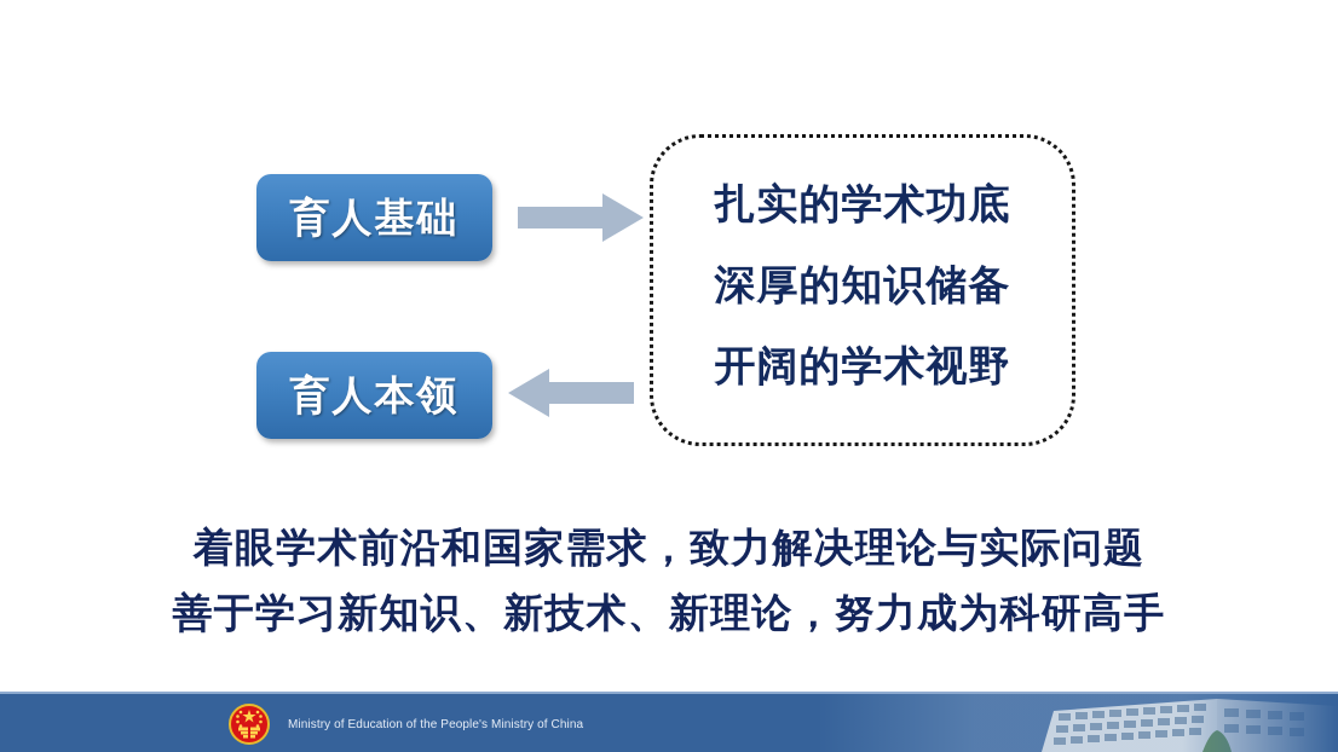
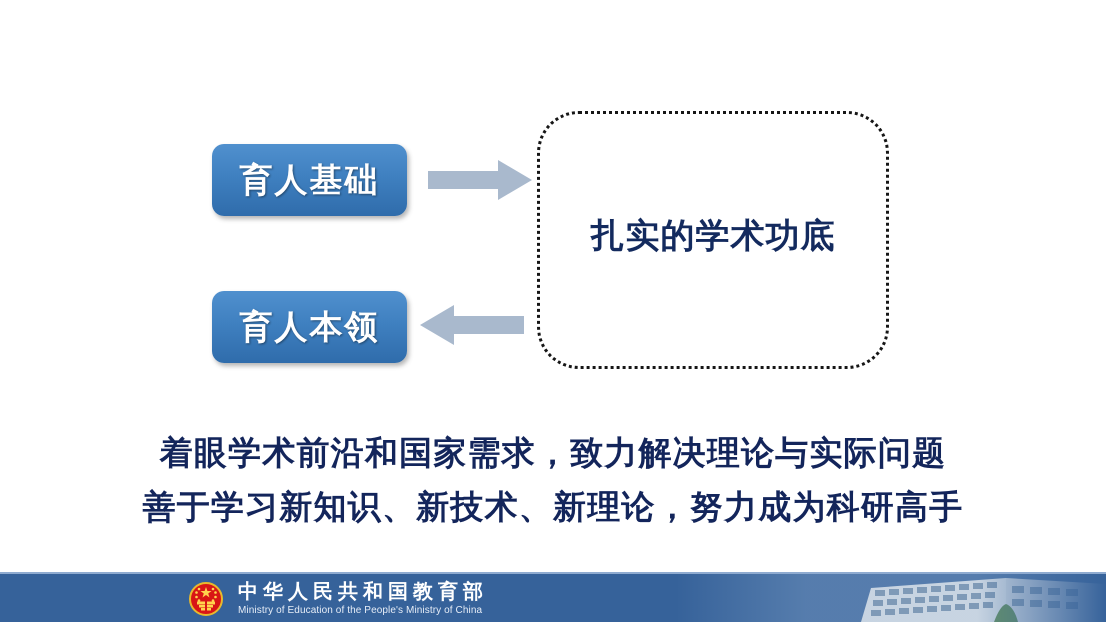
  育人基础
  育人本领
  扎实的学术功底
- 深厚的知识储备
- 开阔的学术视野
  着眼学术前沿和国家需求，致力解决理论与实际问题
  善于学习新知识、新技术、新理论，努力成为科研高手
+ 中华人民共和国教育部
  Ministry of Education of the People's Ministry of China
